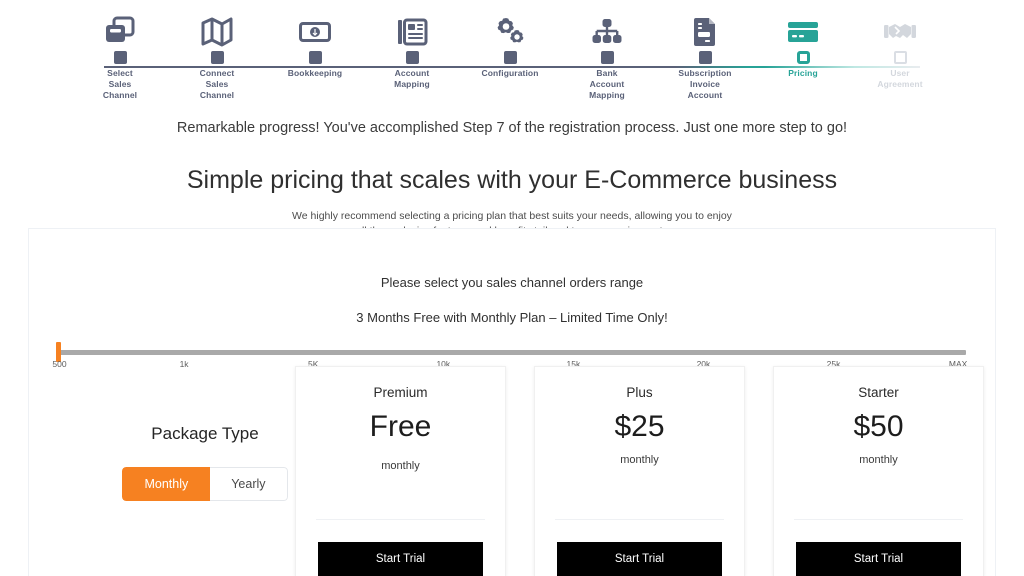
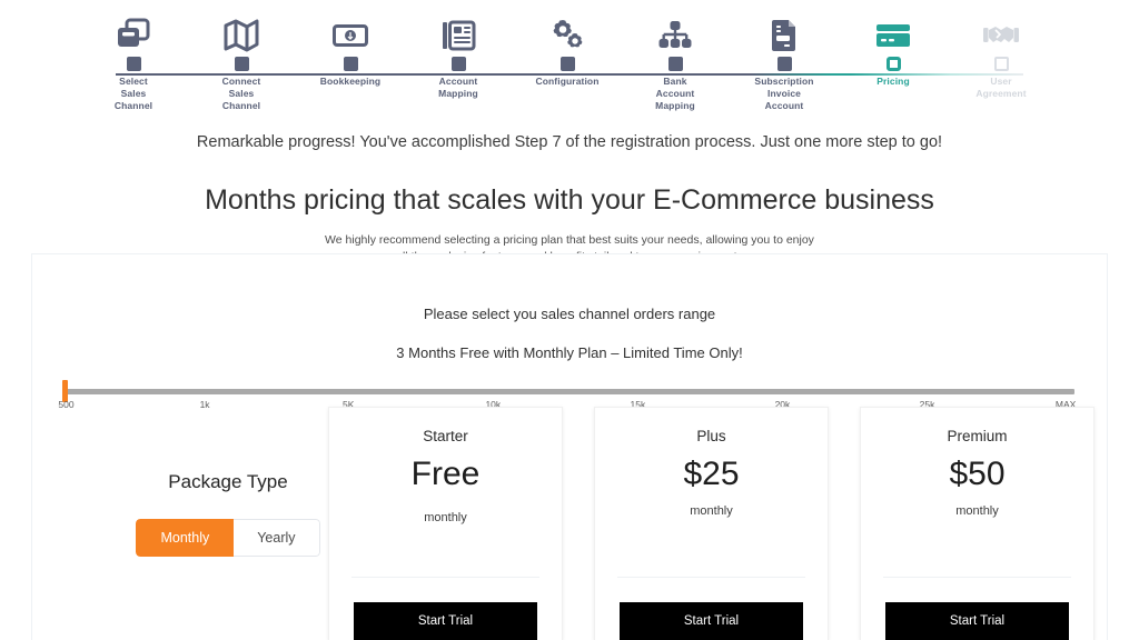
  Select
  Sales
  Channel
  Connect
  Sales
  Channel
  Bookkeeping
  Account
  Mapping
  Configuration
  Bank
  Account
  Mapping
  Subscription
  Invoice
  Account
  Pricing
  User
  Agreement
  Remarkable progress! You've accomplished Step 7 of the registration process. Just one more step to go!
- Simple pricing that scales with your E-Commerce business
+ Months pricing that scales with your E-Commerce business
  We highly recommend selecting a pricing plan that best suits your needs, allowing you to enjoy
  Please select you sales channel orders range
  3 Months Free with Monthly Plan – Limited Time Only!
  500
  1k
  5K
  10k
  15k
  20k
  25k
  MAX
  Package Type
  Monthly
  Yearly
- Premium
+ Starter
  Free
  monthly
  Start Trial
  Plus
  $25
  monthly
  Start Trial
- Starter
+ Premium
  $50
  monthly
  Start Trial
